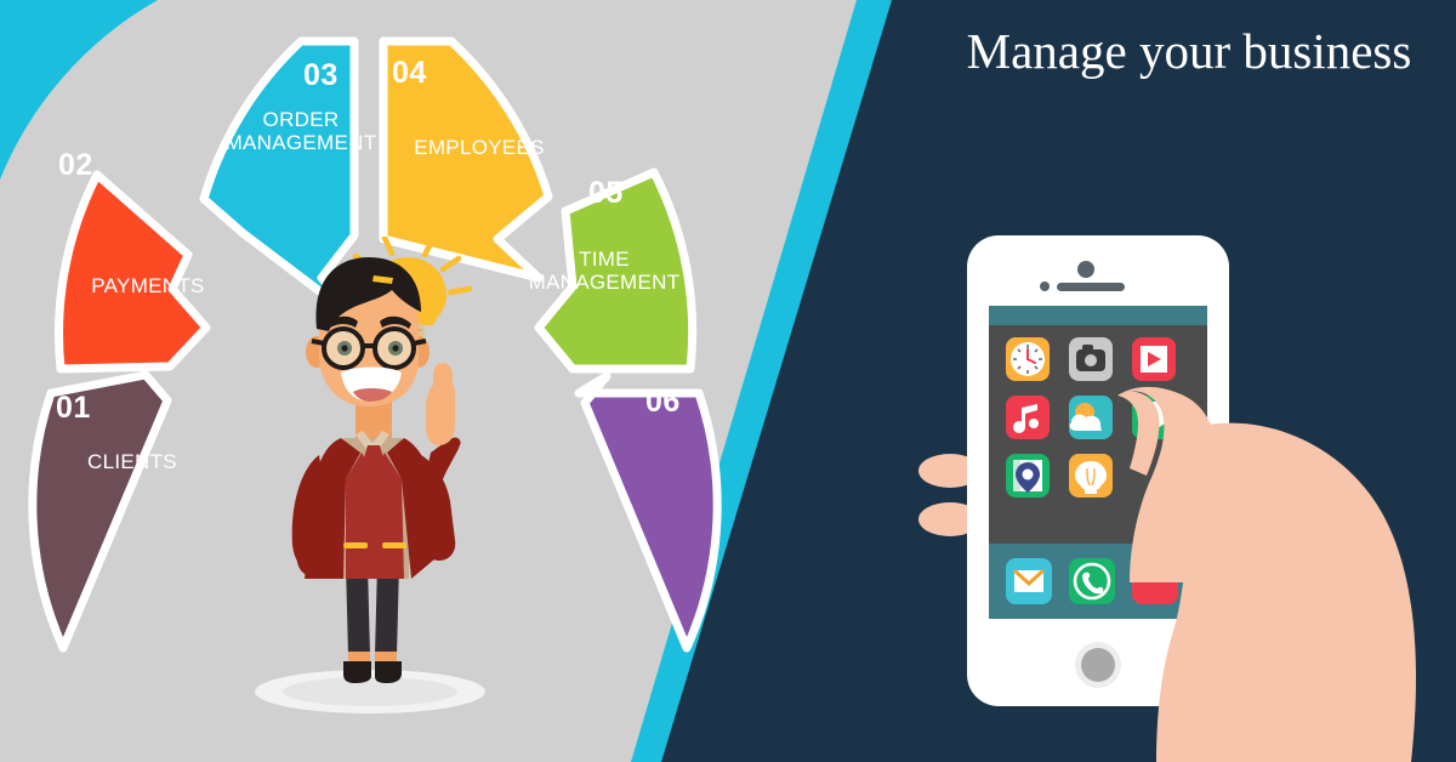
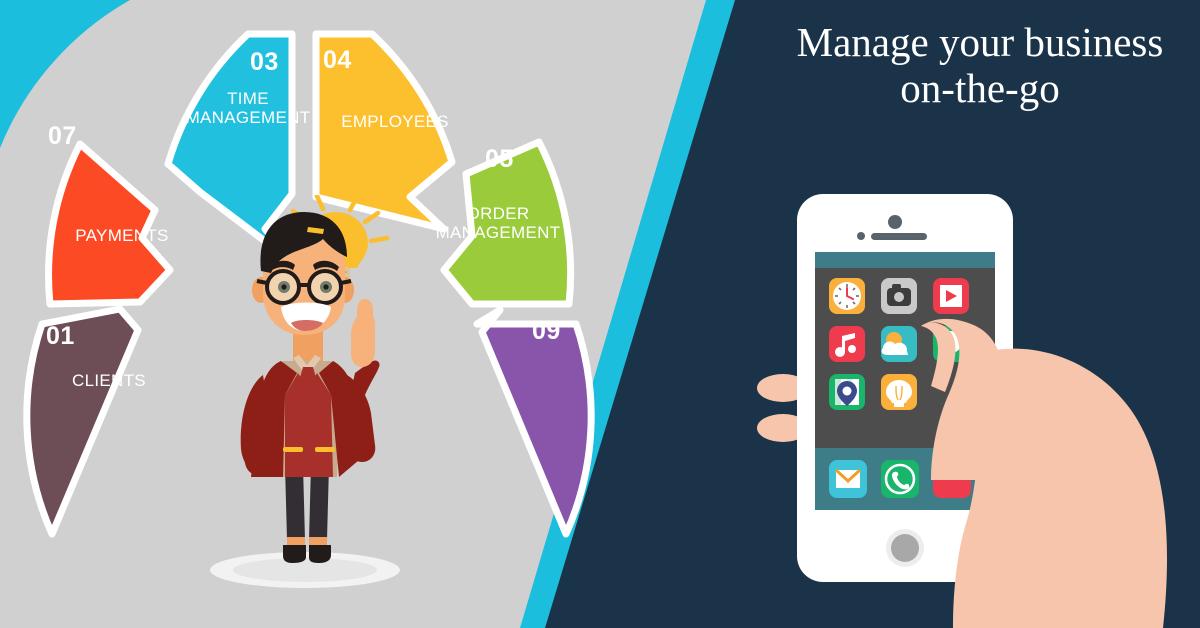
- 02
+ 07
  03
  04
  05
- 06
+ 09
  01
  CLIENTS
  PAYMENTS
- ORDER
+ TIME
  MANAGEMENT
  EMPLOYEES
- TIME
+ ORDER
  MANAGEMENT
  Manage your business
+ on-the-go
